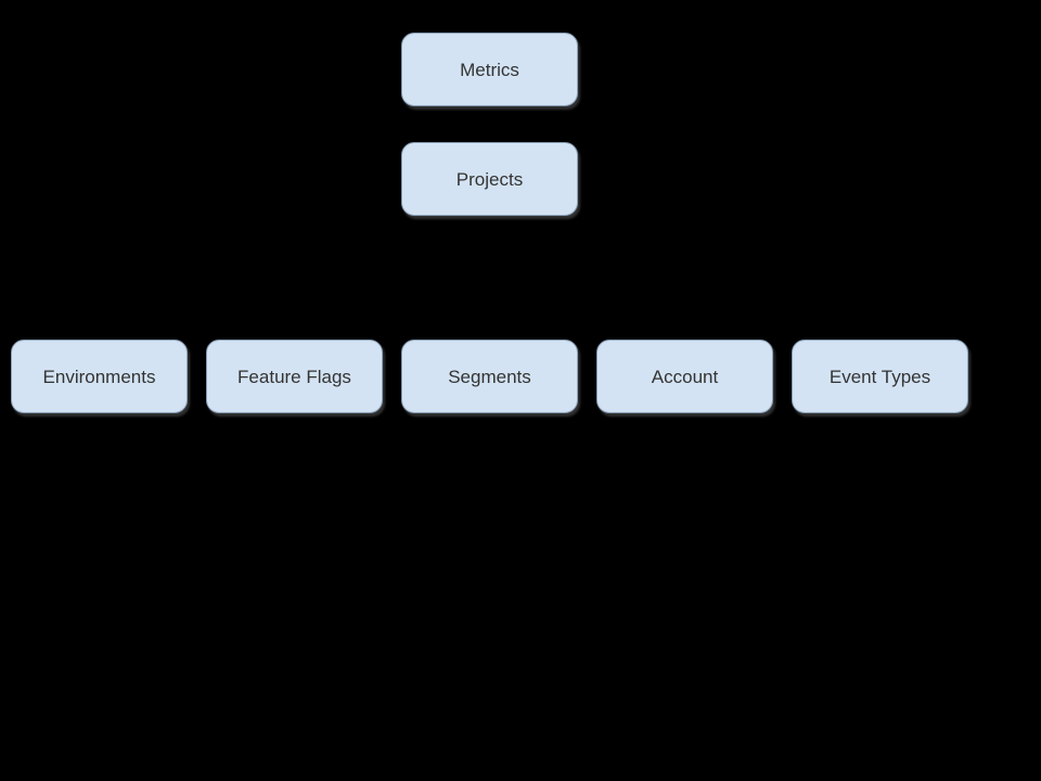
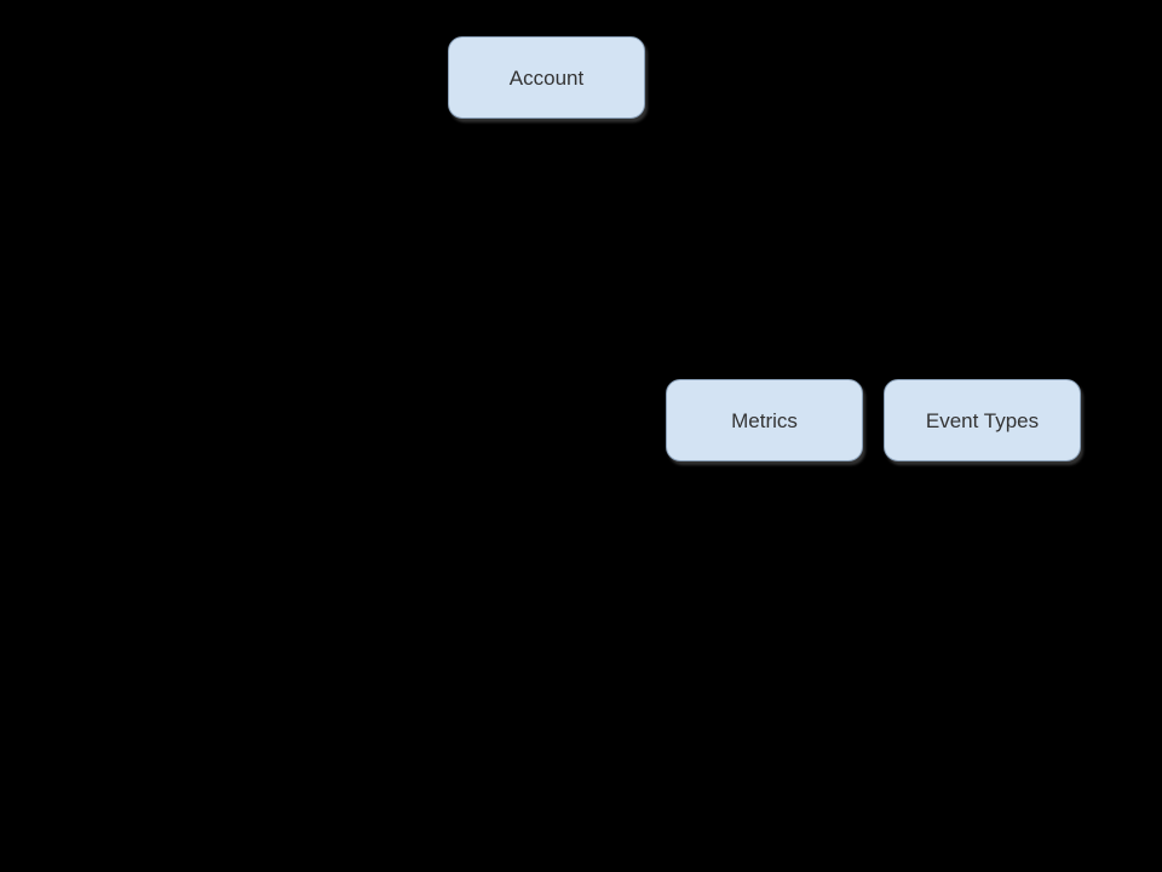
- Metrics
+ Account
- Projects
- Environments
- Feature Flags
- Segments
- Account
+ Metrics
  Event Types
